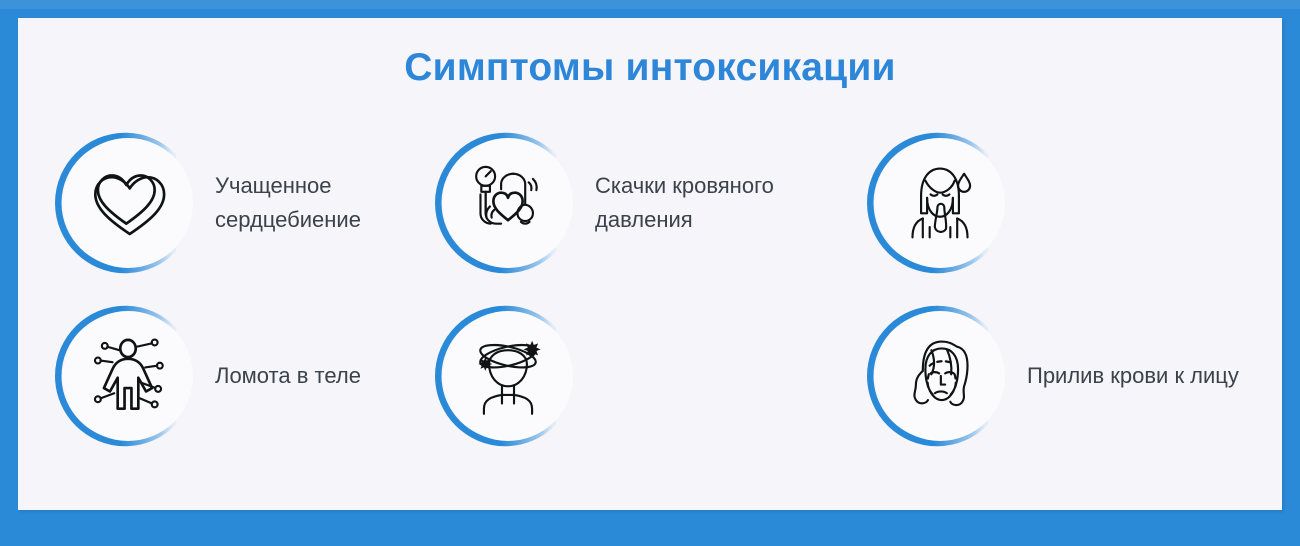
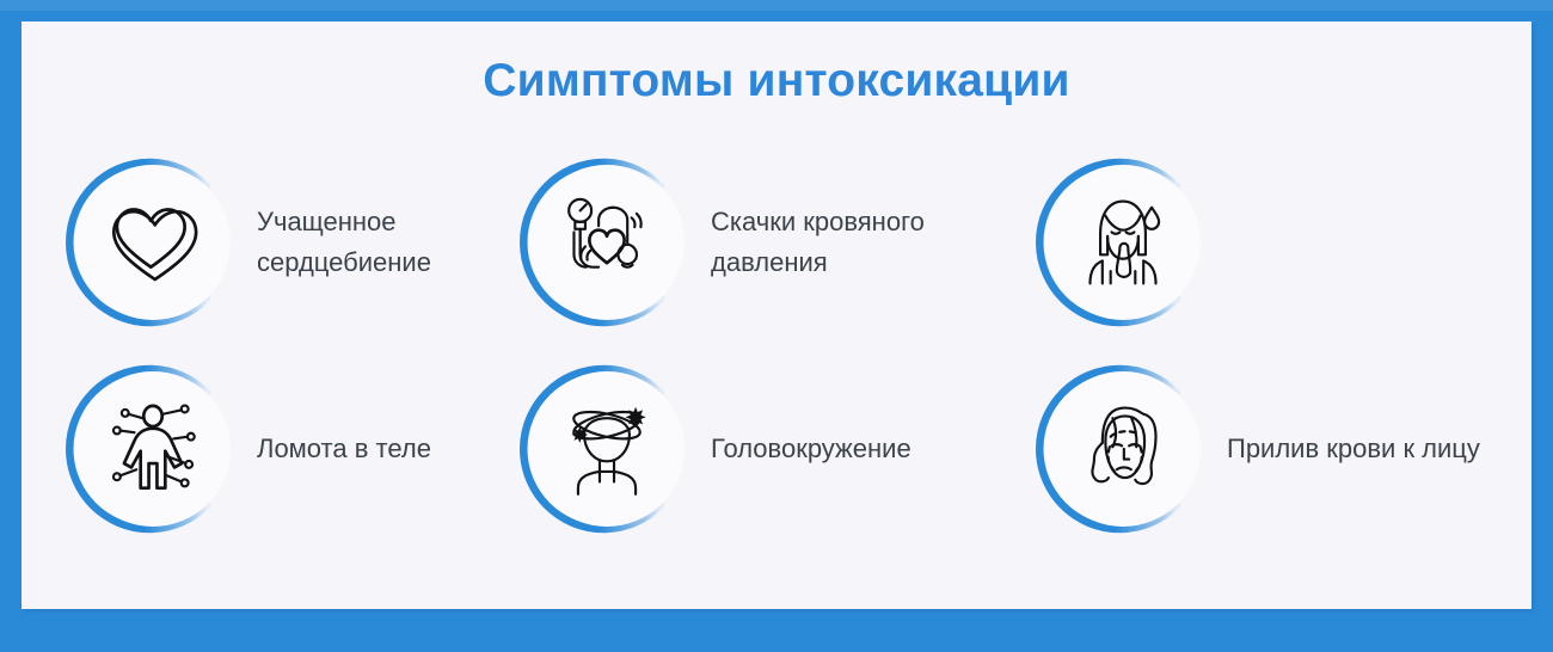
  Симптомы интоксикации
  Учащенное сердцебиение
  Скачки кровяного давления
  Ломота в теле
+ Головокружение
  Прилив крови к лицу
